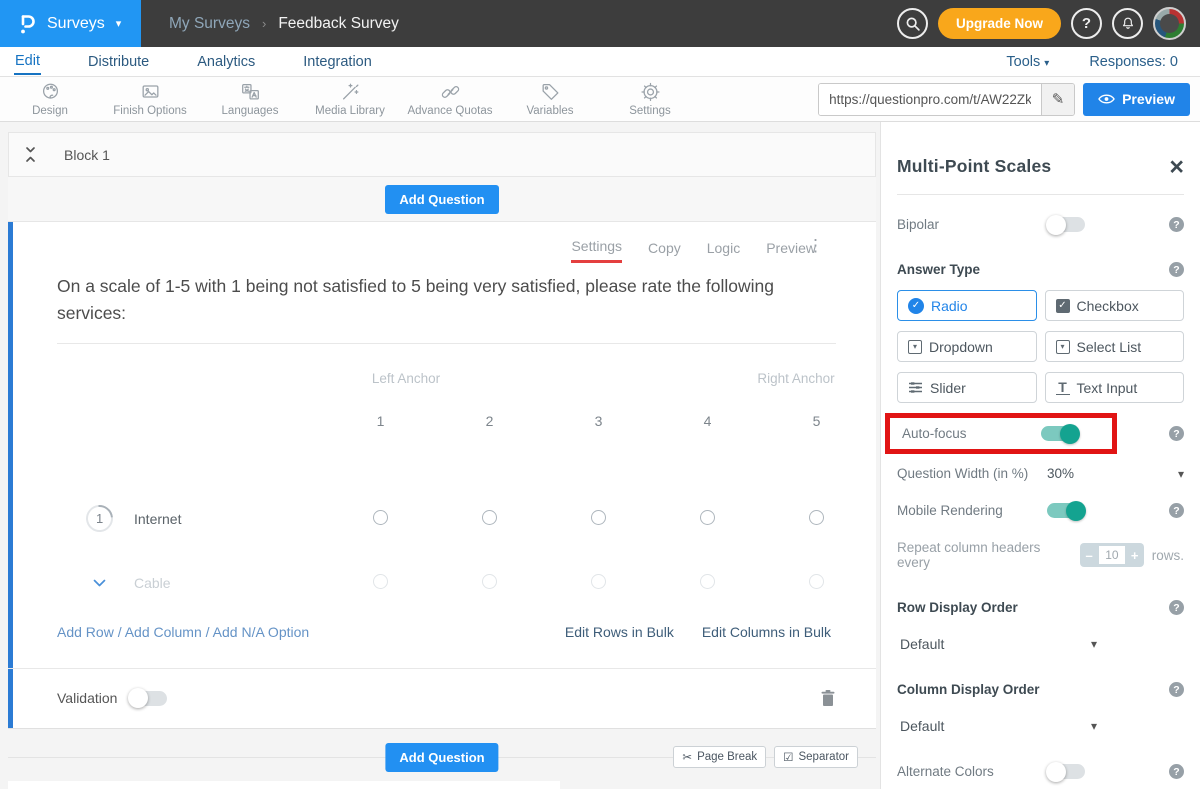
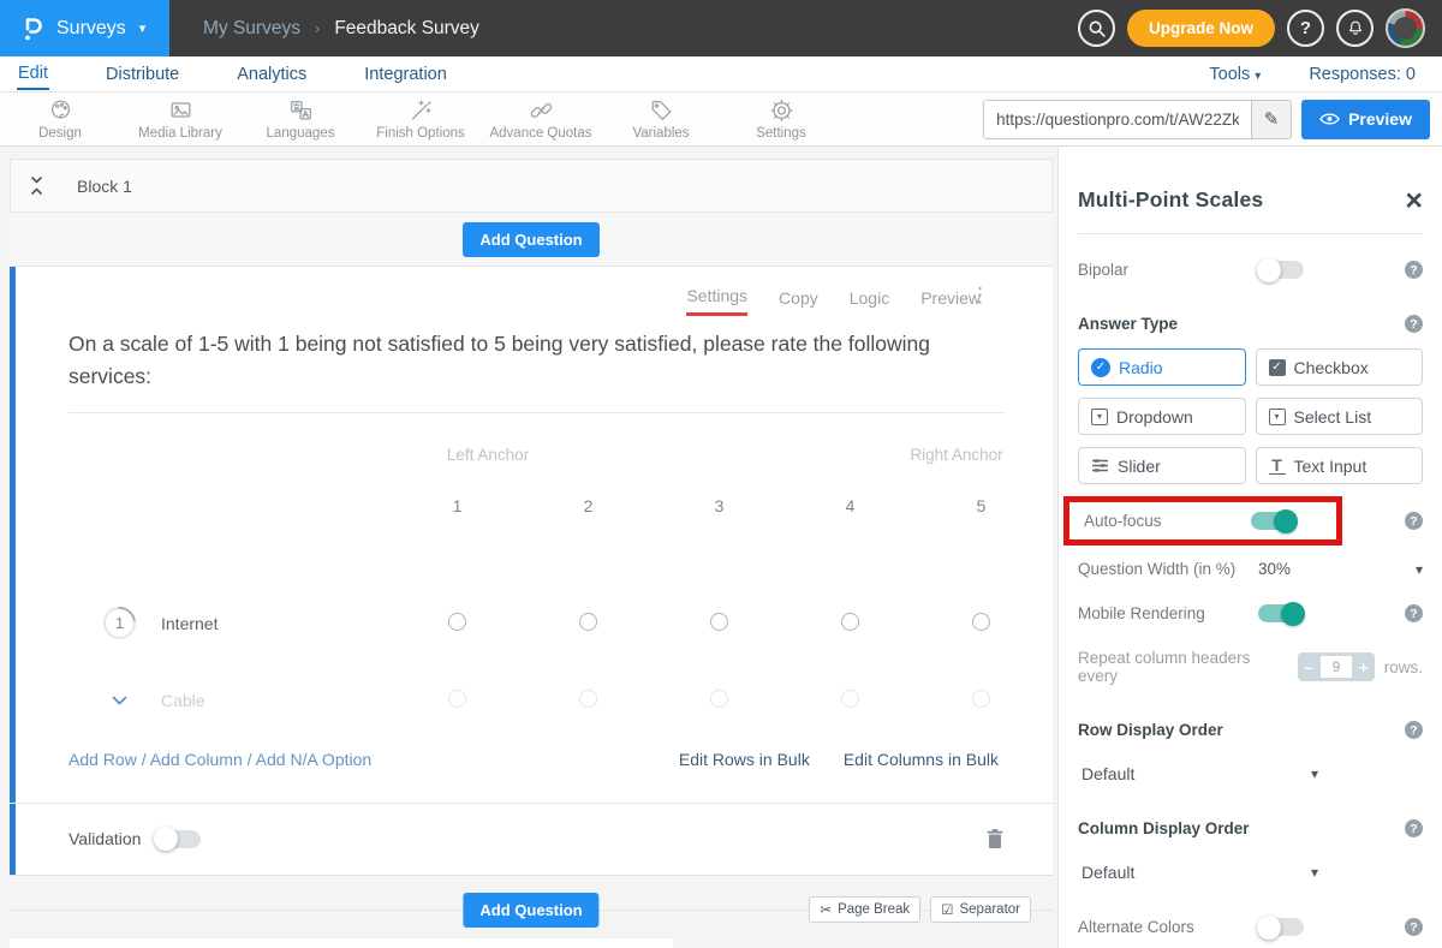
  Surveys
  ▾
  My Surveys
  ›
  Feedback Survey
  Upgrade Now
  ?
  Edit
  Distribute
  Analytics
  Integration
  Tools ▾
  Responses: 0
  Design
- Finish Options
+ Media Library
  Languages
- Media Library
+ Finish Options
  Advance Quotas
  Variables
  Settings
  https://questionpro.com/t/AW22Zk
  ✎
  Preview
  Block 1
  Add Question
  Settings
  Copy
  Logic
  Preview
  ⋮
  On a scale of 1-5 with 1 being not satisfied to 5 being very satisfied, please rate the following services:
  Left Anchor
  Right Anchor
  1
  2
  3
  4
  5
  Internet
  Cable
  Add Row / Add Column / Add N/A Option
  Edit Rows in Bulk
  Edit Columns in Bulk
  Validation
  Add Question
  ✂
  Page Break
  ☑
  Separator
  Multi-Point Scales
  ×
  Bipolar
  ?
  Answer Type
  ?
  ✓
  Radio
  ✓
  Checkbox
  ▾
  Dropdown
  ▾
  Select List
  Slider
  T
  Text Input
  Auto-focus
  ?
  Question Width (in %)
  30%
  ▾
  Mobile Rendering
  ?
  Repeat column headers every
  –
- 10
+ 9
  +
  rows.
  Row Display Order
  ?
  Default
  ▾
  Column Display Order
  ?
  Default
  ▾
  Alternate Colors
  ?
